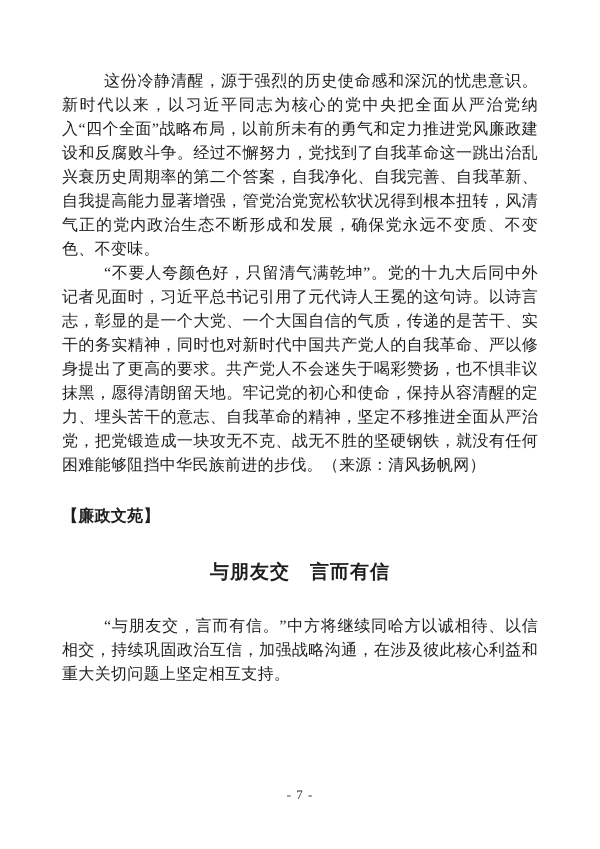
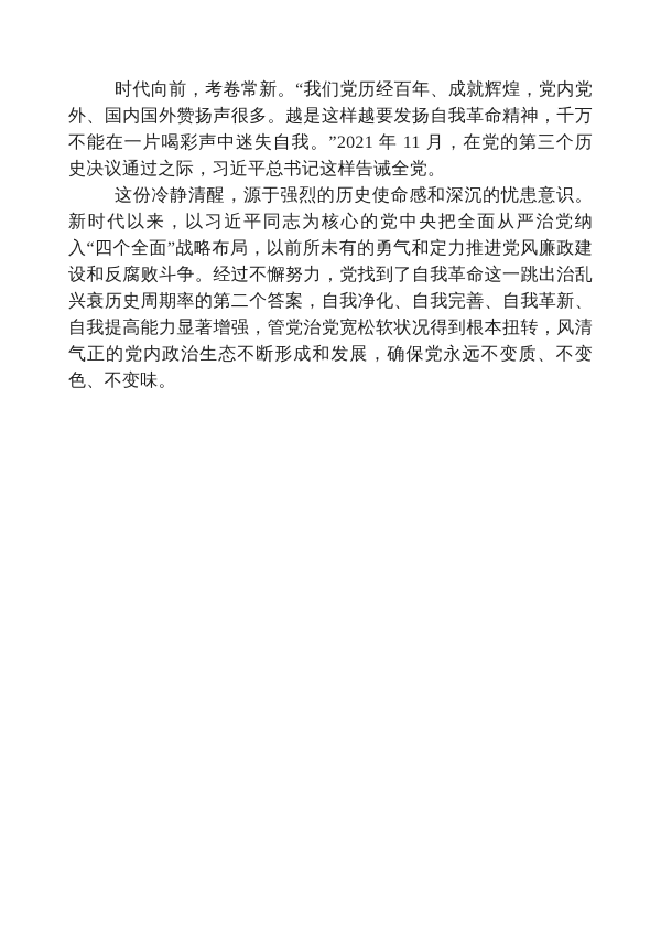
+ 时代向前，考卷常新。“我们党历经百年、成就辉煌，党内党外、国内国外赞扬声很多。越是这样越要发扬自我革命精神，千万不能在一片喝彩声中迷失自我。”2021 年 11 月，在党的第三个历史决议通过之际，习近平总书记这样告诫全党。
  这份冷静清醒，源于强烈的历史使命感和深沉的忧患意识。新时代以来，以习近平同志为核心的党中央把全面从严治党纳入“四个全面”战略布局，以前所未有的勇气和定力推进党风廉政建设和反腐败斗争。经过不懈努力，党找到了自我革命这一跳出治乱兴衰历史周期率的第二个答案，自我净化、自我完善、自我革新、自我提高能力显著增强，管党治党宽松软状况得到根本扭转，风清气正的党内政治生态不断形成和发展，确保党永远不变质、不变色、不变味。
- “不要人夸颜色好，只留清气满乾坤”。党的十九大后同中外记者见面时，习近平总书记引用了元代诗人王冕的这句诗。以诗言志，彰显的是一个大党、一个大国自信的气质，传递的是苦干、实干的务实精神，同时也对新时代中国共产党人的自我革命、严以修身提出了更高的要求。共产党人不会迷失于喝彩赞扬，也不惧非议抹黑，愿得清朗留天地。牢记党的初心和使命，保持从容清醒的定力、埋头苦干的意志、自我革命的精神，坚定不移推进全面从严治党，把党锻造成一块攻无不克、战无不胜的坚硬钢铁，就没有任何困难能够阻挡中华民族前进的步伐。（来源：清风扬帆网）
- 【廉政文苑】
- 与朋友交 言而有信
- “与朋友交，言而有信。”中方将继续同哈方以诚相待、以信相交，持续巩固政治互信，加强战略沟通，在涉及彼此核心利益和重大关切问题上坚定相互支持。
- - 7 -
